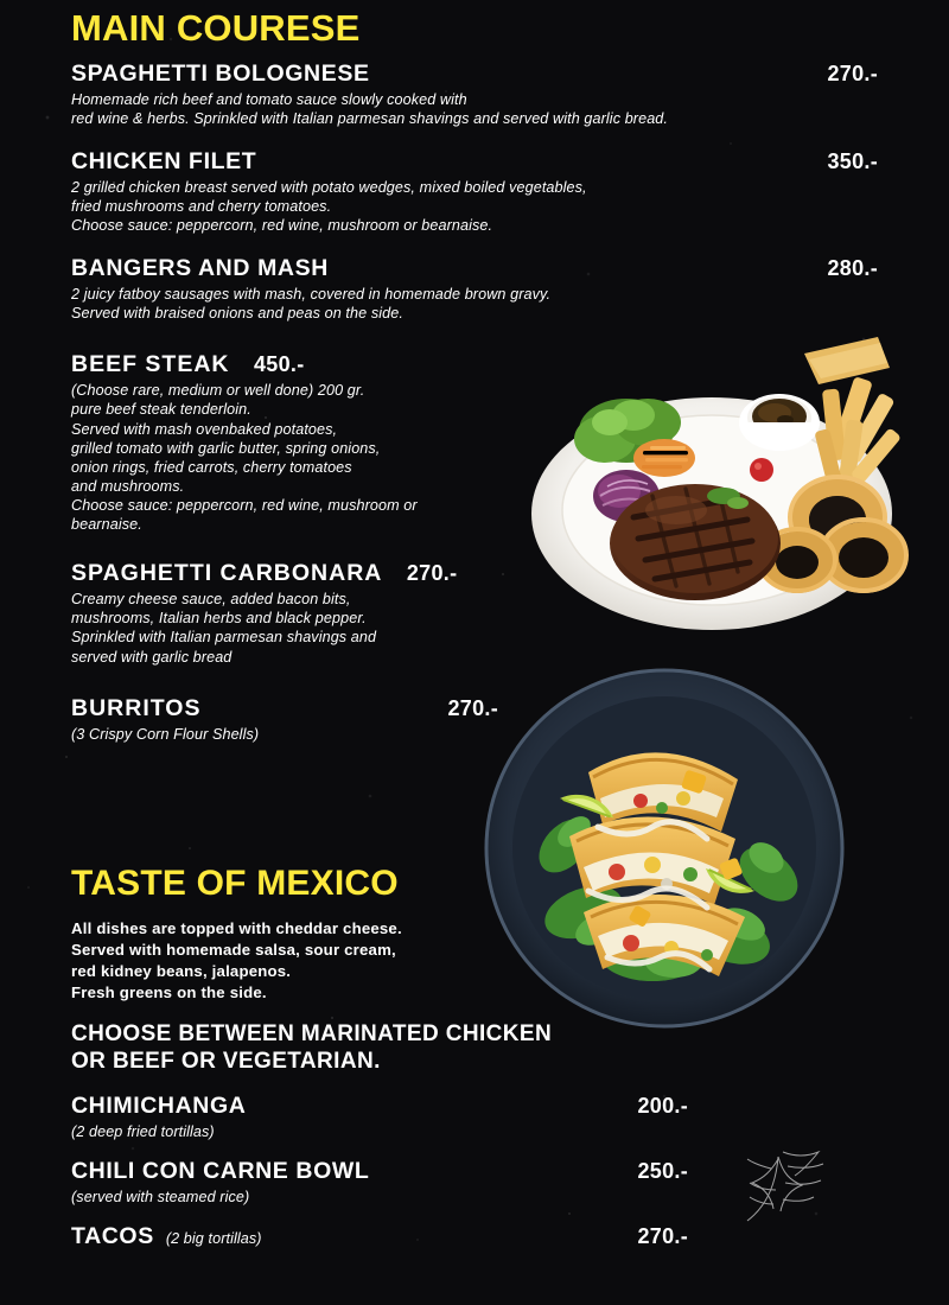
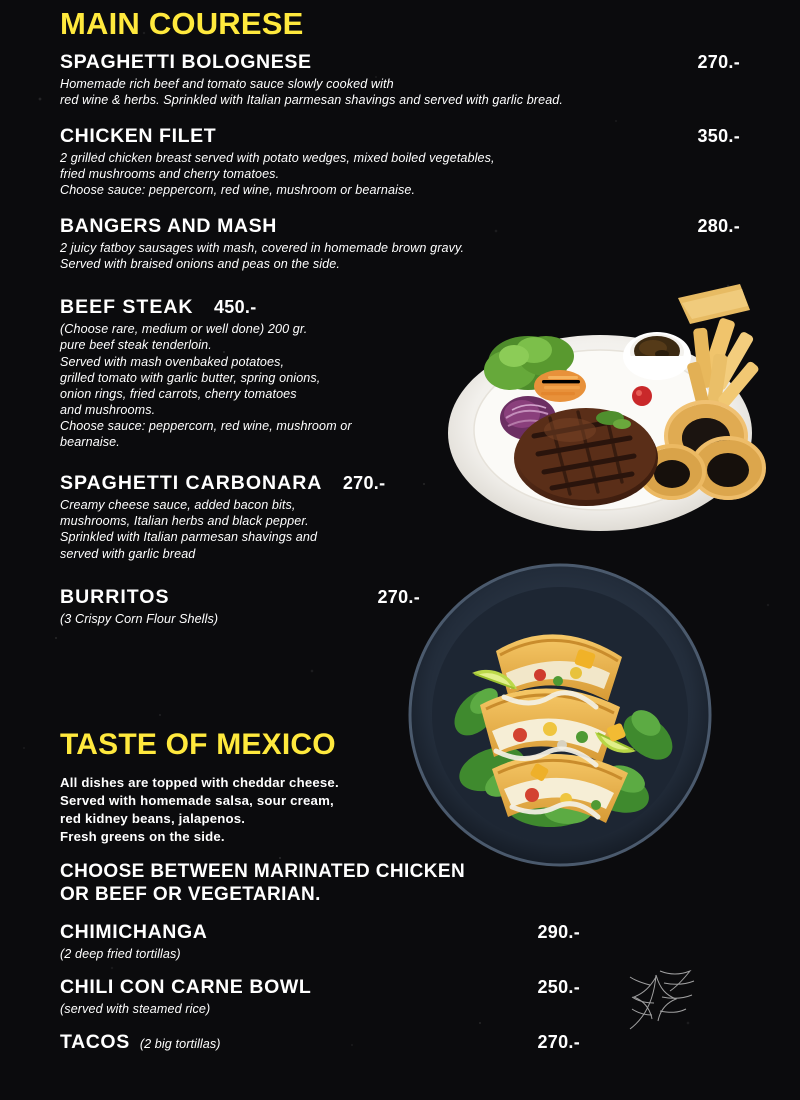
  MAIN COURESE
  SPAGHETTI BOLOGNESE
  270.-
  Homemade rich beef and tomato sauce slowly cooked with
  red wine & herbs. Sprinkled with Italian parmesan shavings and served with garlic bread.
  CHICKEN FILET
  350.-
  2 grilled chicken breast served with potato wedges, mixed boiled vegetables,
  fried mushrooms and cherry tomatoes.
  Choose sauce: peppercorn, red wine, mushroom or bearnaise.
  BANGERS AND MASH
  280.-
  2 juicy fatboy sausages with mash, covered in homemade brown gravy.
  Served with braised onions and peas on the side.
  BEEF STEAK 450.-
  (Choose rare, medium or well done) 200 gr.
  pure beef steak tenderloin.
  Served with mash ovenbaked potatoes,
  grilled tomato with garlic butter, spring onions,
  onion rings, fried carrots, cherry tomatoes
  and mushrooms.
  Choose sauce: peppercorn, red wine, mushroom or
  bearnaise.
  SPAGHETTI CARBONARA 270.-
  Creamy cheese sauce, added bacon bits,
  mushrooms, Italian herbs and black pepper.
  Sprinkled with Italian parmesan shavings and
  served with garlic bread
  BURRITOS
  270.-
  (3 Crispy Corn Flour Shells)
  TASTE OF MEXICO
  All dishes are topped with cheddar cheese.
  Served with homemade salsa, sour cream,
  red kidney beans, jalapenos.
  Fresh greens on the side.
  CHOOSE BETWEEN MARINATED CHICKEN
  OR BEEF OR VEGETARIAN.
  CHIMICHANGA
- 200.-
+ 290.-
  (2 deep fried tortillas)
  CHILI CON CARNE BOWL
  250.-
  (served with steamed rice)
  TACOS
  (2 big tortillas)
  270.-
